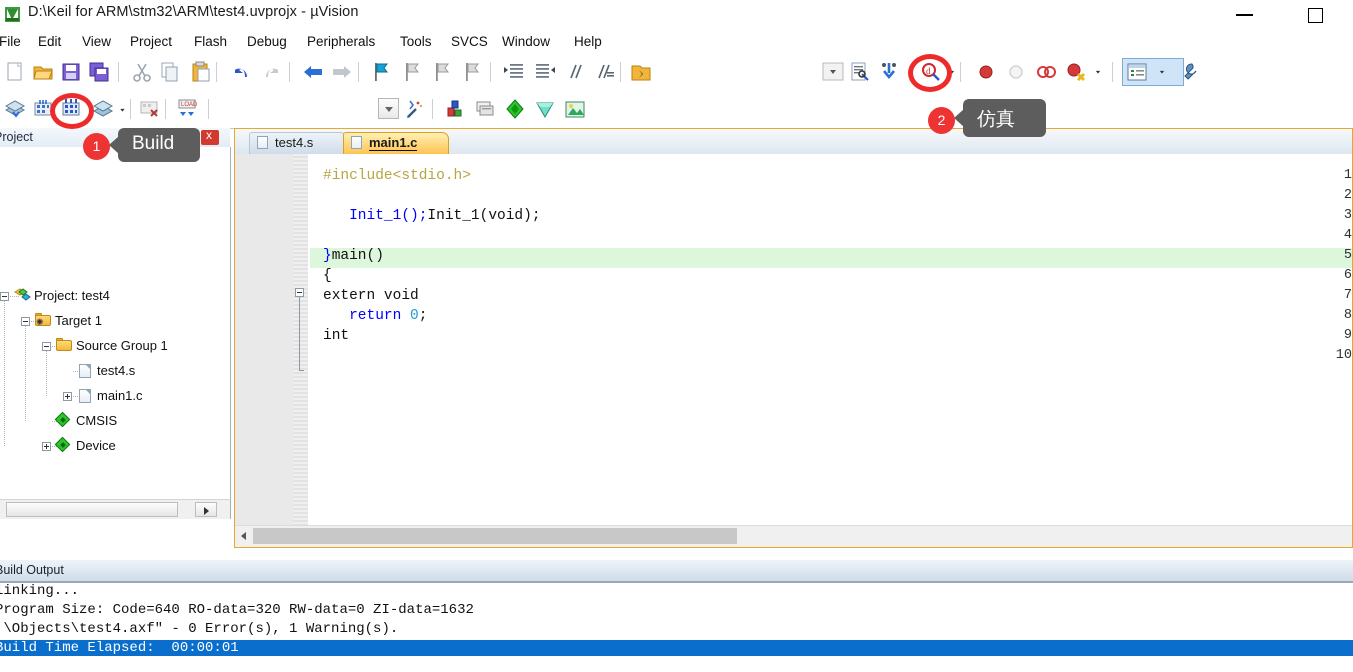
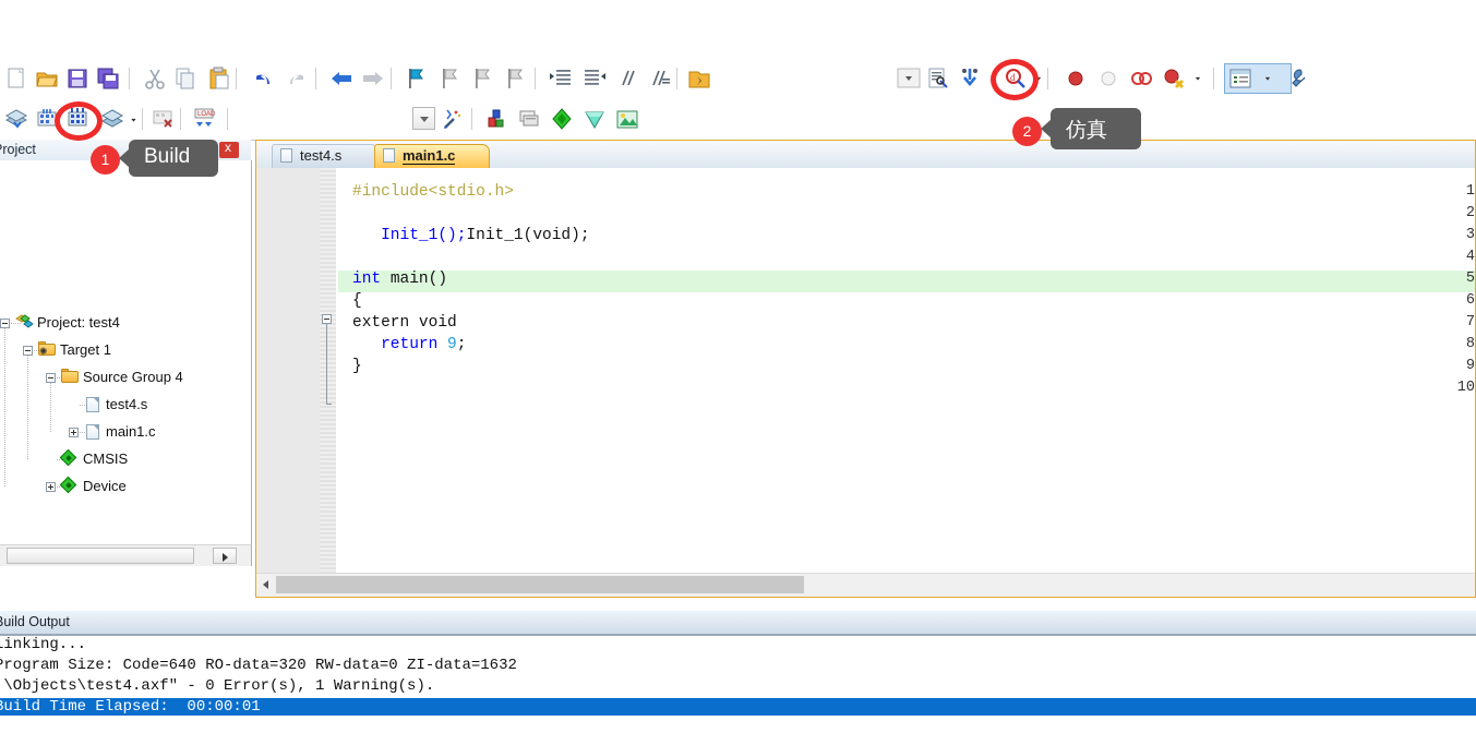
- D:\Keil for ARM\stm32\ARM\test4.uvprojx - µVision
- File
- Edit
- View
- Project
- Flash
- Debug
- Peripherals
- Tools
- SVCS
- Window
- Help
  d
  roject
  Project: test4
  ✺
  Target 1
- Source Group 1
+ Source Group 4
  test4.s
  main1.c
  CMSIS
  Device
  test4.s
  main1.c
  1
  #include<stdio.h>
  2
  3
  Init_1();Init_1(void);
  4
  5
- }main()
+ int main()
  6
  {
  7
  extern void
  8
- return 0;
+ return 9;
  9
- int
+ }
  10
  uild Output
  inking...
  rogram Size: Code=640 RO-data=320 RW-data=0 ZI-data=1632
  \Objects\test4.axf" - 0 Error(s), 1 Warning(s).
  uild Time Elapsed: 00:00:01
  Build
  1
  仿真
  2
